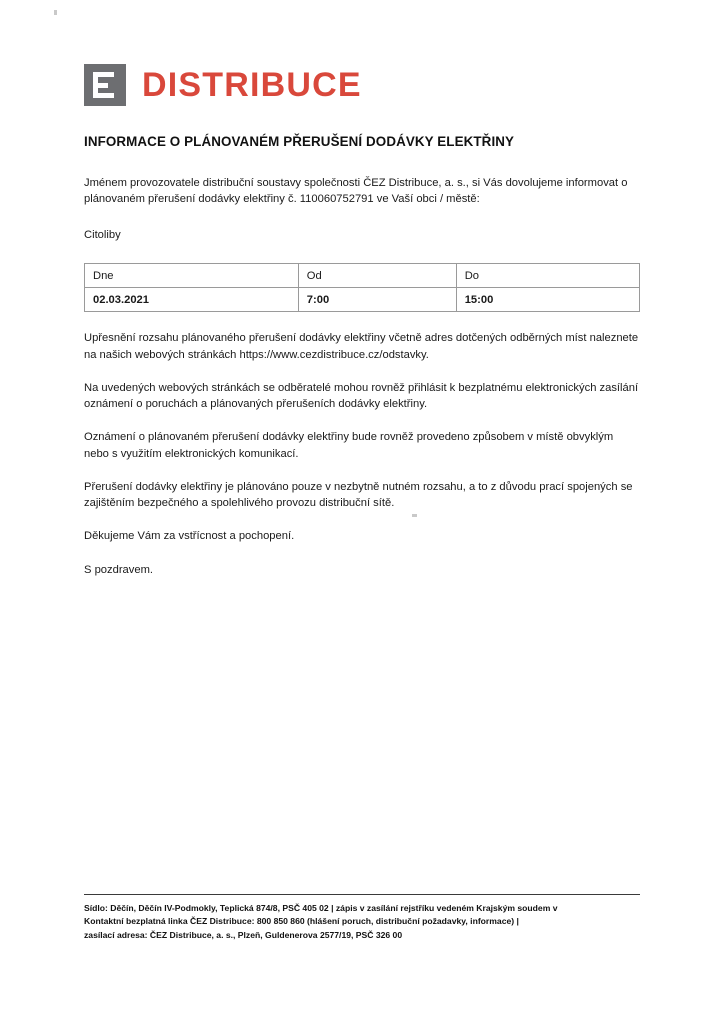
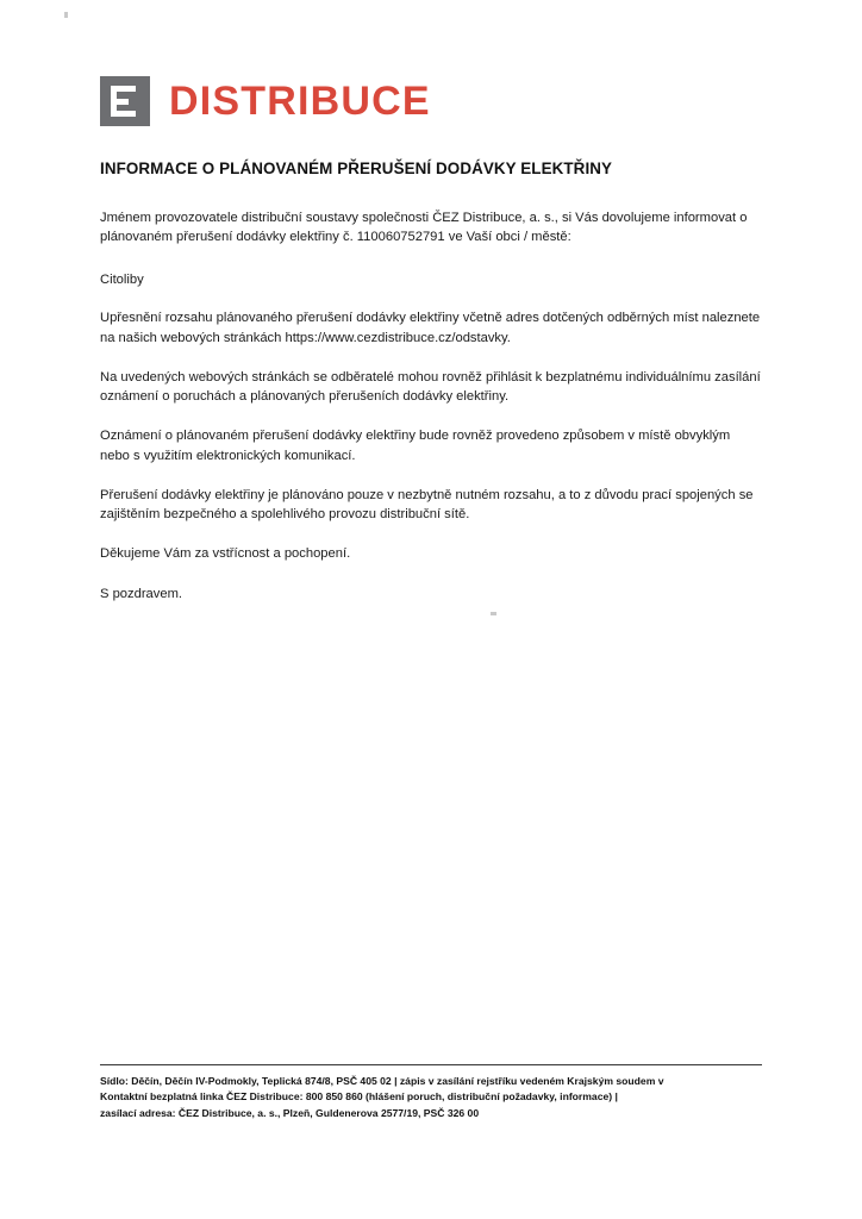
  DISTRIBUCE
  INFORMACE O PLÁNOVANÉM PŘERUŠENÍ DODÁVKY ELEKTŘINY
  Jménem provozovatele distribuční soustavy společnosti ČEZ Distribuce, a. s., si Vás dovolujeme informovat o plánovaném přerušení dodávky elektřiny č. 110060752791 ve Vaší obci / městě:
  Citoliby
- Dne	Od	Do
- 02.03.2021	7:00	15:00
  Upřesnění rozsahu plánovaného přerušení dodávky elektřiny včetně adres dotčených odběrných míst naleznete na našich webových stránkách https://www.cezdistribuce.cz/odstavky.
- Na uvedených webových stránkách se odběratelé mohou rovněž přihlásit k bezplatnému elektronických zasílání oznámení o poruchách a plánovaných přerušeních dodávky elektřiny.
+ Na uvedených webových stránkách se odběratelé mohou rovněž přihlásit k bezplatnému individuálnímu zasílání oznámení o poruchách a plánovaných přerušeních dodávky elektřiny.
  Oznámení o plánovaném přerušení dodávky elektřiny bude rovněž provedeno způsobem v místě obvyklým nebo s využitím elektronických komunikací.
  Přerušení dodávky elektřiny je plánováno pouze v nezbytně nutném rozsahu, a to z důvodu prací spojených se zajištěním bezpečného a spolehlivého provozu distribuční sítě.
  Děkujeme Vám za vstřícnost a pochopení.
  S pozdravem.
  Sídlo: Děčín, Děčín IV-Podmokly, Teplická 874/8, PSČ 405 02 | zápis v zasílání rejstříku vedeném Krajským soudem v
  Kontaktní bezplatná linka ČEZ Distribuce: 800 850 860 (hlášení poruch, distribuční požadavky, informace) |
  zasílací adresa: ČEZ Distribuce, a. s., Plzeň, Guldenerova 2577/19, PSČ 326 00
